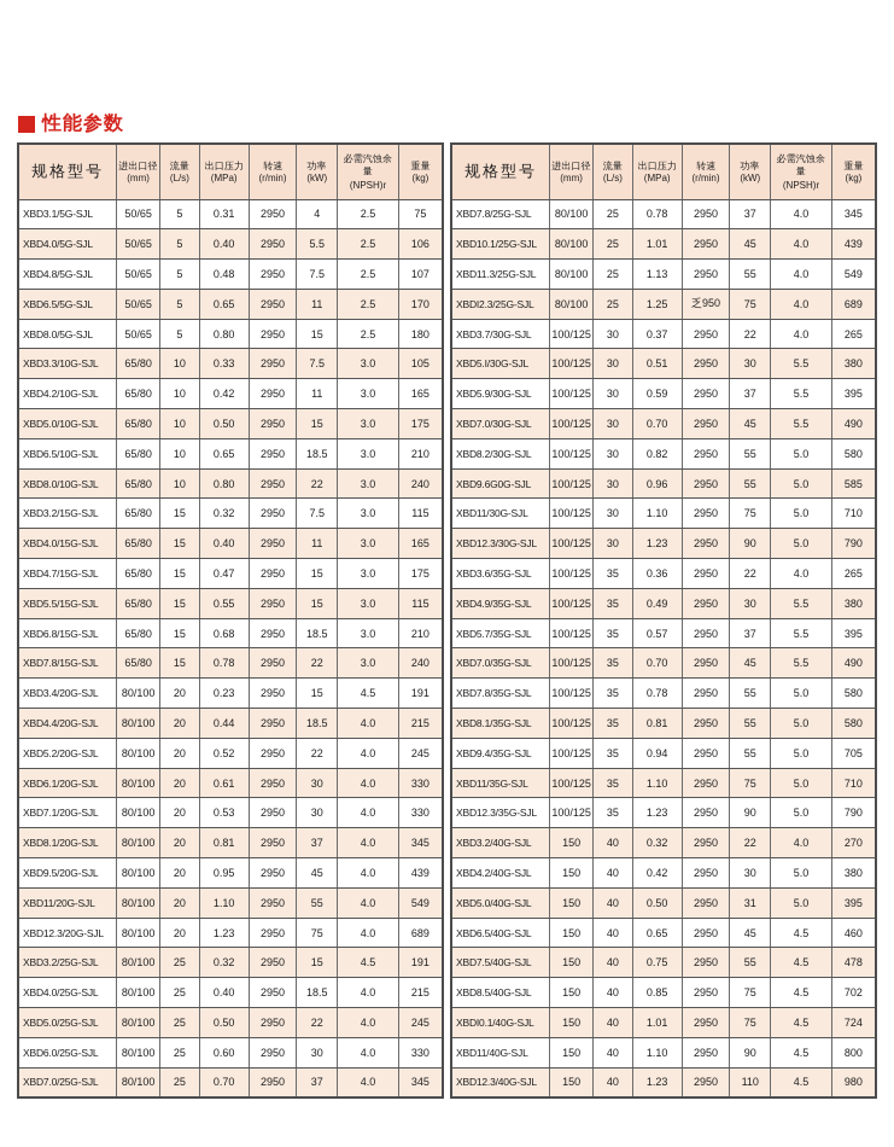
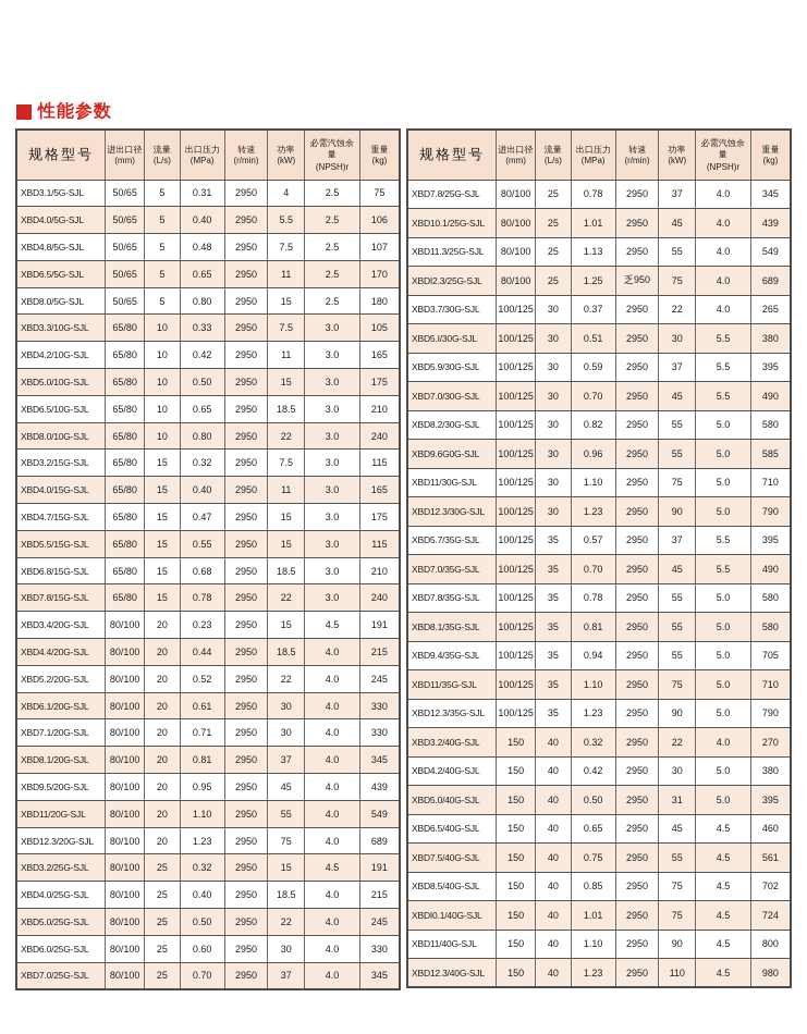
  性能参数
  规格型号	进出口径 (mm)	流量 (L/s)	出口压力 (MPa)	转速 (r/min)	功率 (kW)	必需汽蚀余量 (NPSH)r	重量 (kg)
  XBD3.1/5G-SJL	50/65	5	0.31	2950	4	2.5	75
  XBD4.0/5G-SJL	50/65	5	0.40	2950	5.5	2.5	106
  XBD4.8/5G-SJL	50/65	5	0.48	2950	7.5	2.5	107
  XBD6.5/5G-SJL	50/65	5	0.65	2950	11	2.5	170
  XBD8.0/5G-SJL	50/65	5	0.80	2950	15	2.5	180
  XBD3.3/10G-SJL	65/80	10	0.33	2950	7.5	3.0	105
  XBD4.2/10G-SJL	65/80	10	0.42	2950	11	3.0	165
  XBD5.0/10G-SJL	65/80	10	0.50	2950	15	3.0	175
  XBD6.5/10G-SJL	65/80	10	0.65	2950	18.5	3.0	210
  XBD8.0/10G-SJL	65/80	10	0.80	2950	22	3.0	240
  XBD3.2/15G-SJL	65/80	15	0.32	2950	7.5	3.0	115
  XBD4.0/15G-SJL	65/80	15	0.40	2950	11	3.0	165
  XBD4.7/15G-SJL	65/80	15	0.47	2950	15	3.0	175
  XBD5.5/15G-SJL	65/80	15	0.55	2950	15	3.0	115
  XBD6.8/15G-SJL	65/80	15	0.68	2950	18.5	3.0	210
  XBD7.8/15G-SJL	65/80	15	0.78	2950	22	3.0	240
  XBD3.4/20G-SJL	80/100	20	0.23	2950	15	4.5	191
  XBD4.4/20G-SJL	80/100	20	0.44	2950	18.5	4.0	215
  XBD5.2/20G-SJL	80/100	20	0.52	2950	22	4.0	245
  XBD6.1/20G-SJL	80/100	20	0.61	2950	30	4.0	330
- XBD7.1/20G-SJL	80/100	20	0.53	2950	30	4.0	330
+ XBD7.1/20G-SJL	80/100	20	0.71	2950	30	4.0	330
  XBD8.1/20G-SJL	80/100	20	0.81	2950	37	4.0	345
  XBD9.5/20G-SJL	80/100	20	0.95	2950	45	4.0	439
  XBD11/20G-SJL	80/100	20	1.10	2950	55	4.0	549
  XBD12.3/20G-SJL	80/100	20	1.23	2950	75	4.0	689
  XBD3.2/25G-SJL	80/100	25	0.32	2950	15	4.5	191
  XBD4.0/25G-SJL	80/100	25	0.40	2950	18.5	4.0	215
  XBD5.0/25G-SJL	80/100	25	0.50	2950	22	4.0	245
  XBD6.0/25G-SJL	80/100	25	0.60	2950	30	4.0	330
  XBD7.0/25G-SJL	80/100	25	0.70	2950	37	4.0	345
  规格型号	进出口径 (mm)	流量 (L/s)	出口压力 (MPa)	转速 (r/min)	功率 (kW)	必需汽蚀余量 (NPSH)r	重量 (kg)
  XBD7.8/25G-SJL	80/100	25	0.78	2950	37	4.0	345
  XBD10.1/25G-SJL	80/100	25	1.01	2950	45	4.0	439
  XBD11.3/25G-SJL	80/100	25	1.13	2950	55	4.0	549
  XBDI2.3/25G-SJL	80/100	25	1.25	乏950	75	4.0	689
  XBD3.7/30G-SJL	100/125	30	0.37	2950	22	4.0	265
  XBD5.I/30G-SJL	100/125	30	0.51	2950	30	5.5	380
  XBD5.9/30G-SJL	100/125	30	0.59	2950	37	5.5	395
  XBD7.0/30G-SJL	100/125	30	0.70	2950	45	5.5	490
  XBD8.2/30G-SJL	100/125	30	0.82	2950	55	5.0	580
  XBD9.6G0G-SJL	100/125	30	0.96	2950	55	5.0	585
  XBD11/30G-SJL	100/125	30	1.10	2950	75	5.0	710
  XBD12.3/30G-SJL	100/125	30	1.23	2950	90	5.0	790
- XBD3.6/35G-SJL	100/125	35	0.36	2950	22	4.0	265
- XBD4.9/35G-SJL	100/125	35	0.49	2950	30	5.5	380
  XBD5.7/35G-SJL	100/125	35	0.57	2950	37	5.5	395
  XBD7.0/35G-SJL	100/125	35	0.70	2950	45	5.5	490
  XBD7.8/35G-SJL	100/125	35	0.78	2950	55	5.0	580
  XBD8.1/35G-SJL	100/125	35	0.81	2950	55	5.0	580
  XBD9.4/35G-SJL	100/125	35	0.94	2950	55	5.0	705
  XBD11/35G-SJL	100/125	35	1.10	2950	75	5.0	710
  XBD12.3/35G-SJL	100/125	35	1.23	2950	90	5.0	790
  XBD3.2/40G-SJL	150	40	0.32	2950	22	4.0	270
  XBD4.2/40G-SJL	150	40	0.42	2950	30	5.0	380
  XBD5.0/40G-SJL	150	40	0.50	2950	31	5.0	395
  XBD6.5/40G-SJL	150	40	0.65	2950	45	4.5	460
- XBD7.5/40G-SJL	150	40	0.75	2950	55	4.5	478
+ XBD7.5/40G-SJL	150	40	0.75	2950	55	4.5	561
  XBD8.5/40G-SJL	150	40	0.85	2950	75	4.5	702
  XBDI0.1/40G-SJL	150	40	1.01	2950	75	4.5	724
  XBD11/40G-SJL	150	40	1.10	2950	90	4.5	800
  XBD12.3/40G-SJL	150	40	1.23	2950	110	4.5	980
